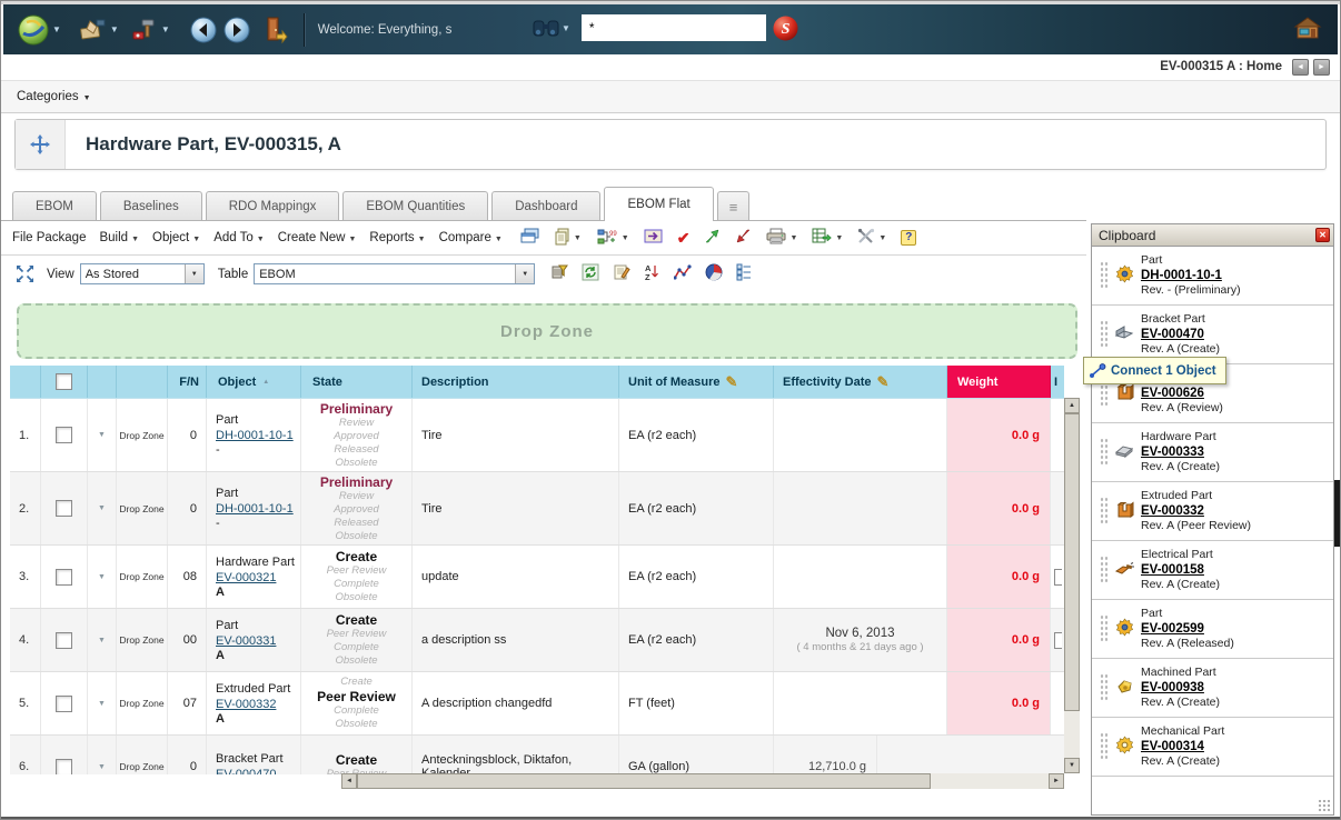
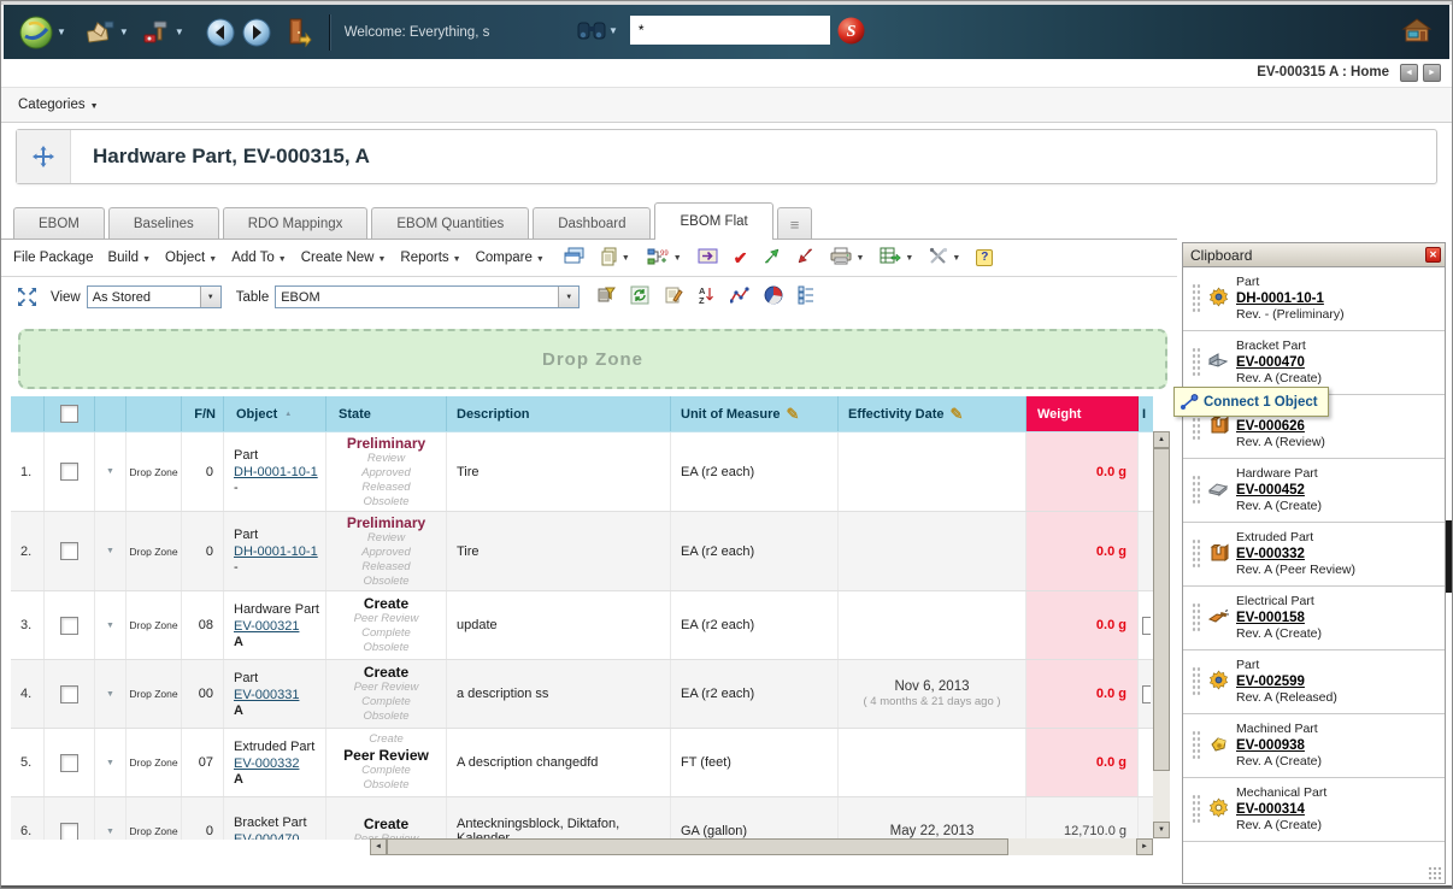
  ▼
  ▼
  ▼
  Welcome: Everything, s
  ▼
  *
  S
  EV-000315 A : Home
  Categories
  Hardware Part, EV-000315, A
  EBOM
  Baselines
  RDO Mappingx
  EBOM Quantities
  Dashboard
  EBOM Flat
  ≡
  File Package
  Build
  Object
  Add To
  Create New
  Reports
  Compare
  ✔
  ?
  View
  As Stored
  Table
  EBOM
  A
  Z
  Drop Zone
  F/N
  Object
  State
  Description
  Unit of Measure
  ✎
  Effectivity Date
  ✎
  Weight
  I
  1.
  Drop Zone
  0
  Part
  DH-0001-10-1
  -
  Preliminary
  Review
  Approved
  Released
  Obsolete
  Tire
  EA (r2 each)
  0.0 g
  2.
  Drop Zone
  0
  Part
  DH-0001-10-1
  -
  Preliminary
  Review
  Approved
  Released
  Obsolete
  Tire
  EA (r2 each)
  0.0 g
  3.
  Drop Zone
  08
  Hardware Part
  EV-000321
  A
  Create
  Peer Review
  Complete
  Obsolete
  update
  EA (r2 each)
  0.0 g
  4.
  Drop Zone
  00
  Part
  EV-000331
  A
  Create
  Peer Review
  Complete
  Obsolete
  a description ss
  EA (r2 each)
  Nov 6, 2013
  ( 4 months & 21 days ago )
  0.0 g
  5.
  Drop Zone
  07
  Extruded Part
  EV-000332
  A
  Create
  Peer Review
  Complete
  Obsolete
  A description changedfd
  FT (feet)
  0.0 g
  6.
  Drop Zone
  0
  Bracket Part
  Create
  Anteckningsblock, Diktafon,
  GA (gallon)
+ May 22, 2013
  12,710.0 g
  Clipboard
  ✕
  Part
  DH-0001-10-1
  Rev. - (Preliminary)
  Bracket Part
  EV-000470
  Rev. A (Create)
  EV-000626
  Rev. A (Review)
  Hardware Part
- EV-000333
+ EV-000452
  Rev. A (Create)
  Extruded Part
  EV-000332
  Rev. A (Peer Review)
  Electrical Part
  EV-000158
  Rev. A (Create)
  Part
  EV-002599
  Rev. A (Released)
  Machined Part
  EV-000938
  Rev. A (Create)
  Mechanical Part
  EV-000314
  Rev. A (Create)
  Connect 1 Object
